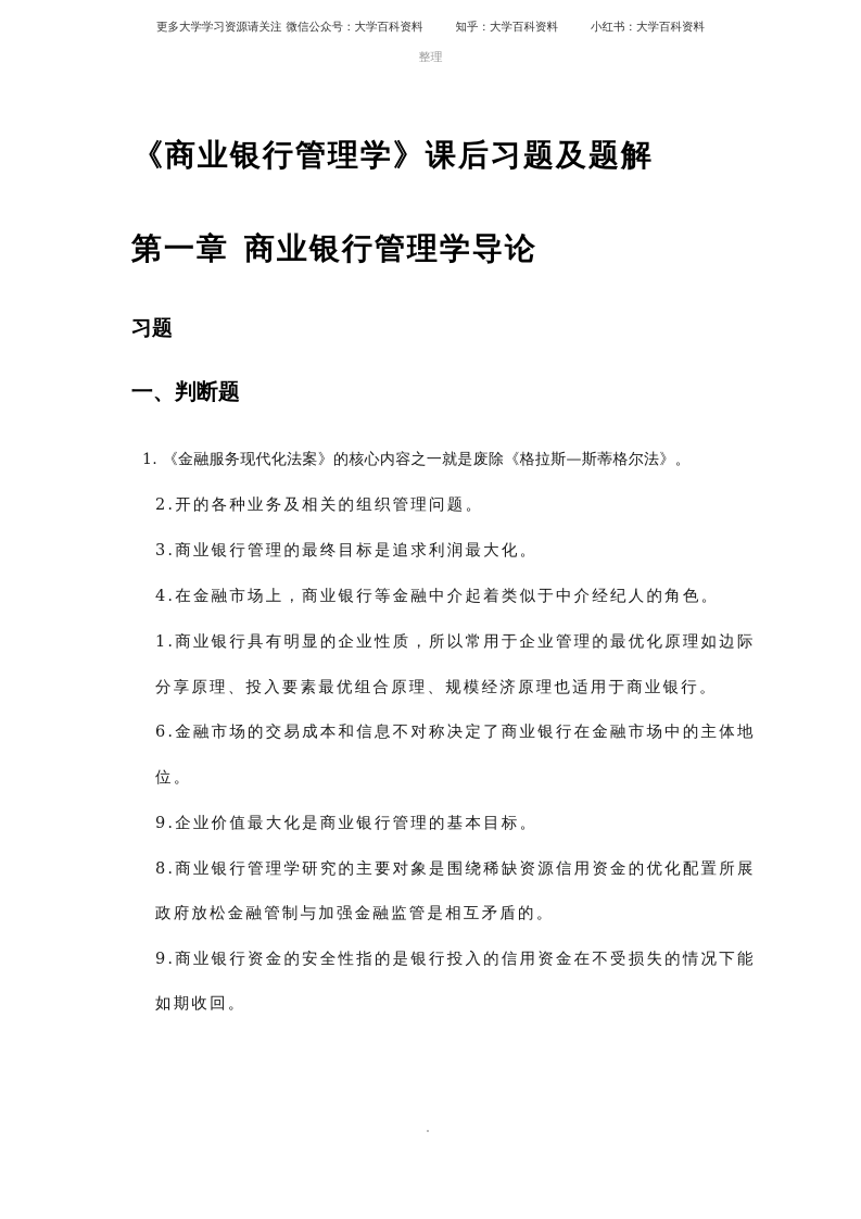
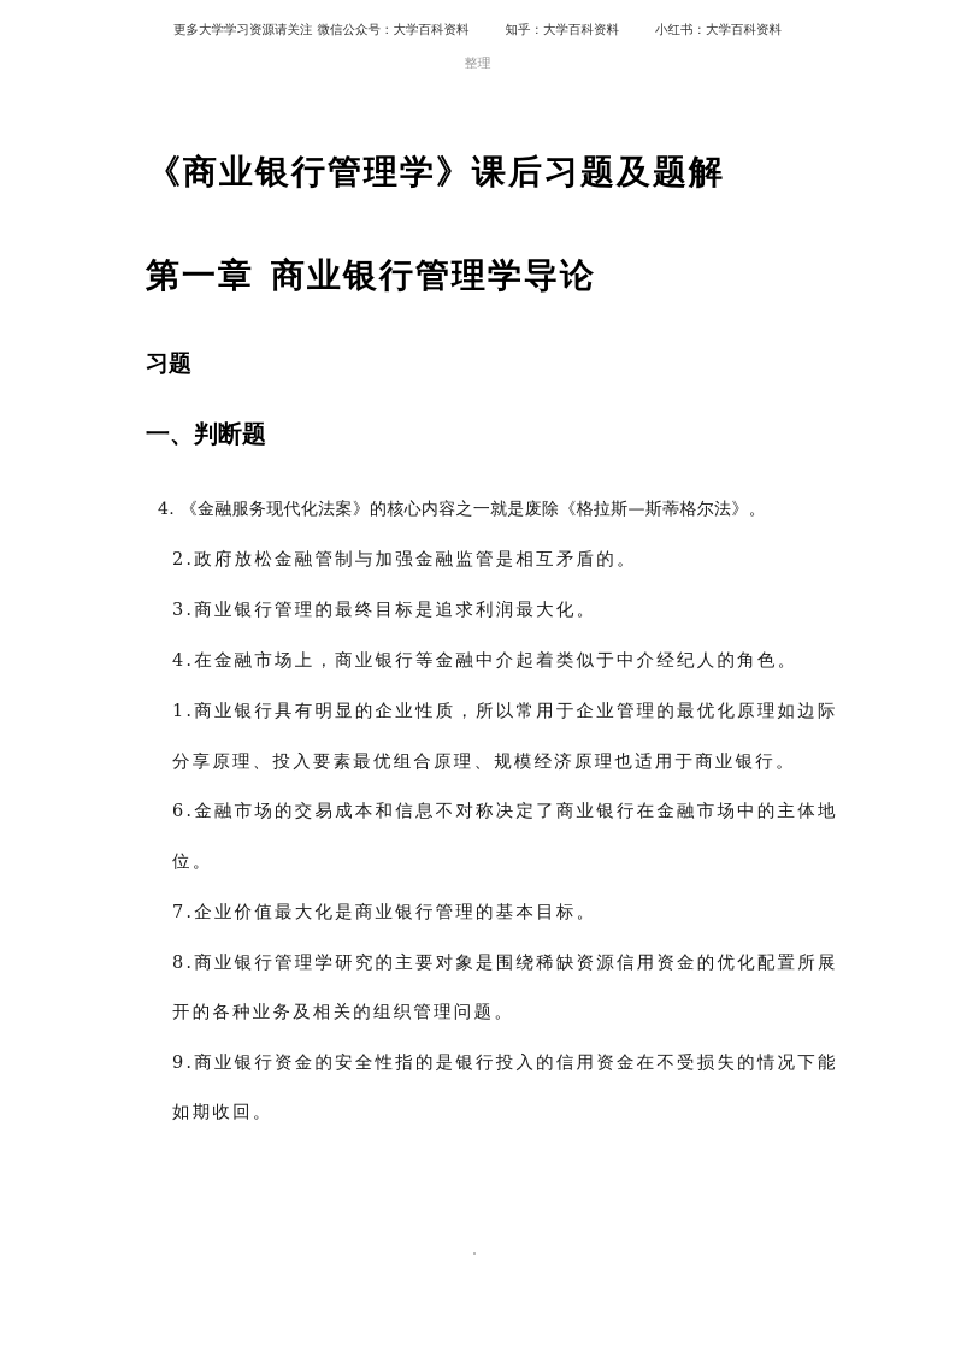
  更多大学学习资源请关注 微信公众号：大学百科资料 知乎：大学百科资料 小红书：大学百科资料
  整理
  《商业银行管理学》课后习题及题解
  第一章 商业银行管理学导论
  习题
  一、判断题
- 1. 《金融服务现代化法案》的核心内容之一就是废除《格拉斯—斯蒂格尔法》。
+ 4. 《金融服务现代化法案》的核心内容之一就是废除《格拉斯—斯蒂格尔法》。
- 2.开的各种业务及相关的组织管理问题。
+ 2.政府放松金融管制与加强金融监管是相互矛盾的。
  3.商业银行管理的最终目标是追求利润最大化。
  4.在金融市场上，商业银行等金融中介起着类似于中介经纪人的角色。
  1.商业银行具有明显的企业性质，所以常用于企业管理的最优化原理如边际
  分享原理、投入要素最优组合原理、规模经济原理也适用于商业银行。
  6.金融市场的交易成本和信息不对称决定了商业银行在金融市场中的主体地
  位。
- 9.企业价值最大化是商业银行管理的基本目标。
+ 7.企业价值最大化是商业银行管理的基本目标。
  8.商业银行管理学研究的主要对象是围绕稀缺资源信用资金的优化配置所展
- 政府放松金融管制与加强金融监管是相互矛盾的。
+ 开的各种业务及相关的组织管理问题。
  9.商业银行资金的安全性指的是银行投入的信用资金在不受损失的情况下能
  如期收回。
